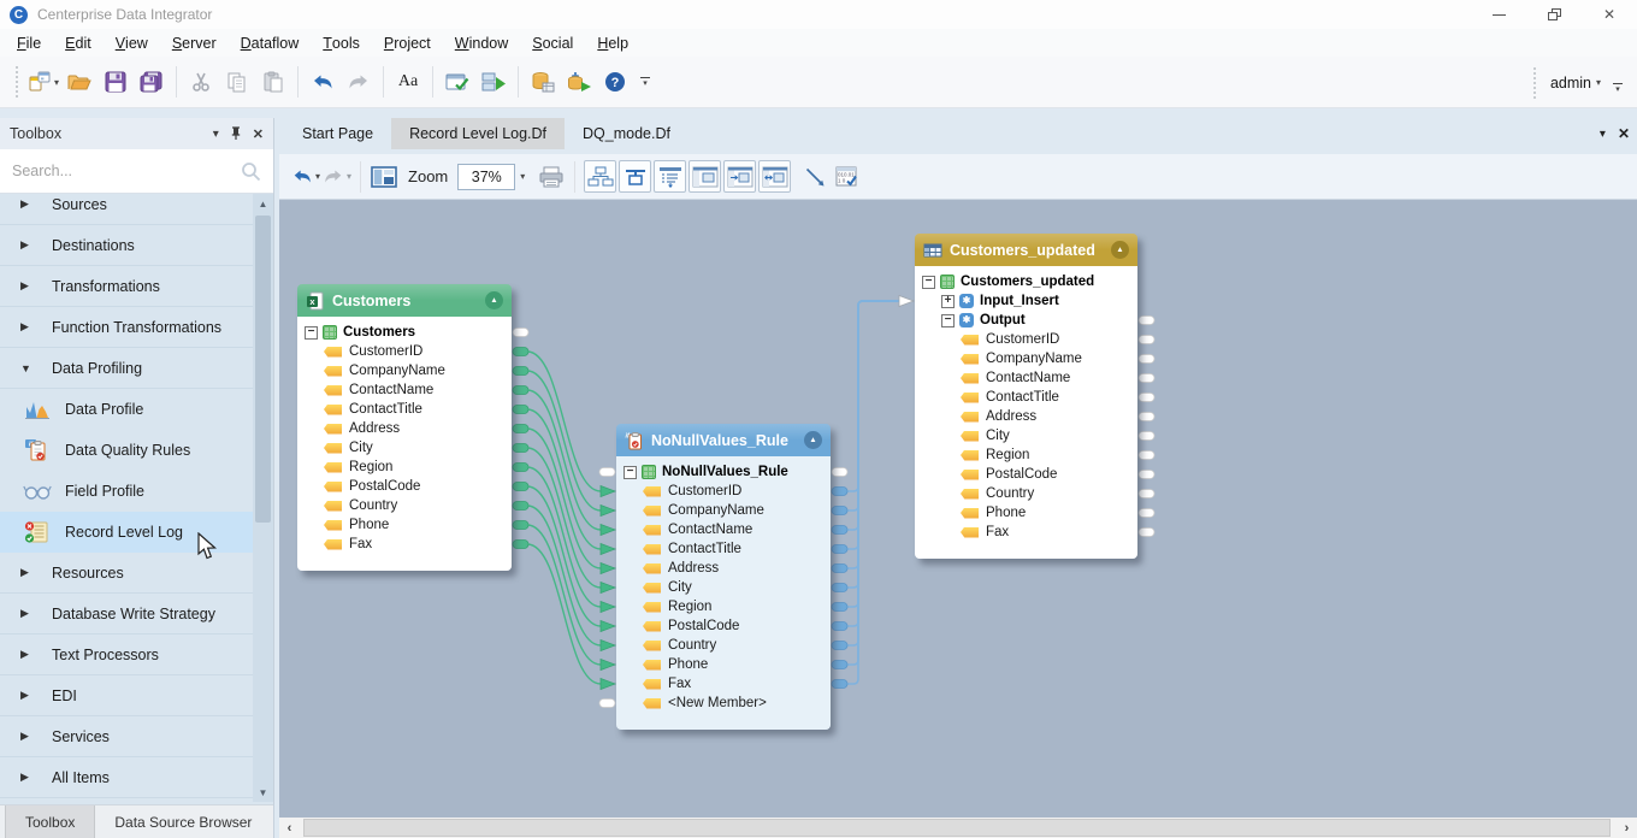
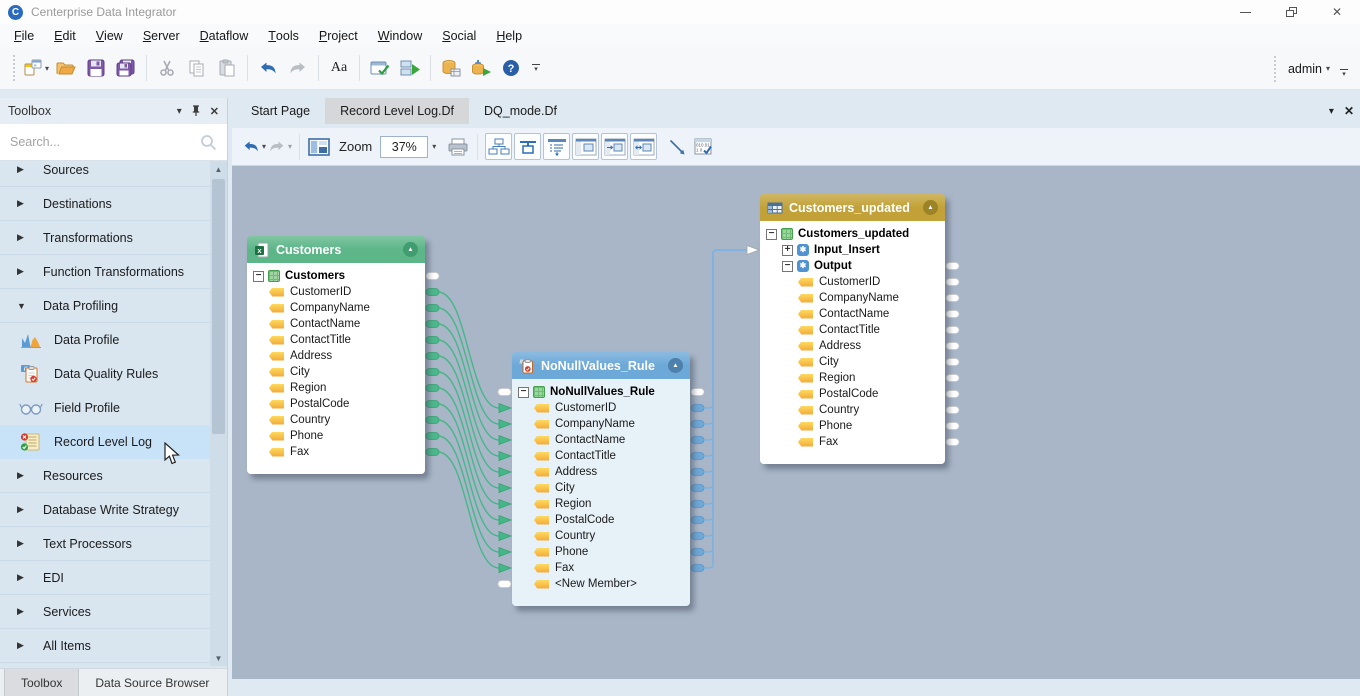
  C
  Centerprise Data Integrator
  ✕
  F
  ile
  E
  dit
  V
  iew
  S
  erver
  D
  ataflow
  T
  ools
  P
  roject
  W
  indow
  S
  ocial
  H
  elp
  ▾
  Aa
  ?
  admin
  ▾
  Toolbox
  ▾
  ✕
  Search...
  ▶
  Sources
  ▶
  Destinations
  ▶
  Transformations
  ▶
  Function Transformations
  ▼
  Data Profiling
  Data Profile
  Data Quality Rules
  Field Profile
  Record Level Log
  ▶
  Resources
  ▶
  Database Write Strategy
  ▶
  Text Processors
  ▶
  EDI
  ▶
  Services
  ▶
  All Items
  ▲
  ▼
  Toolbox
  Data Source Browser
  Start Page
  Record Level Log.Df
  DQ_mode.Df
  ▾
  ✕
  ▾
  ▾
  Zoom
  37%
  ▾
  x
  Customers
  −
  Customers
  CustomerID
  CompanyName
  ContactName
  ContactTitle
  Address
  City
  Region
  PostalCode
  Country
  Phone
  Fax
  NoNullValues_Rule
  −
  NoNullValues_Rule
  CustomerID
  CompanyName
  ContactName
  ContactTitle
  Address
  City
  Region
  PostalCode
  Country
  Phone
  Fax
  <New Member>
  Customers_updated
  −
  Customers_updated
  +
  ✱
  Input_Insert
  −
  ✱
  Output
  CustomerID
  CompanyName
  ContactName
  ContactTitle
  Address
  City
  Region
  PostalCode
  Country
  Phone
  Fax
- ‹
- ›
